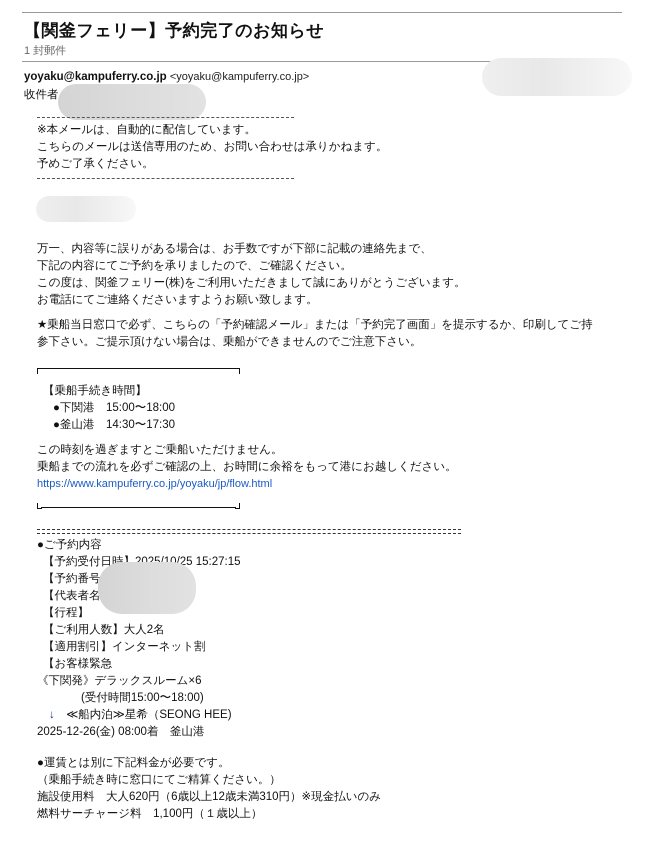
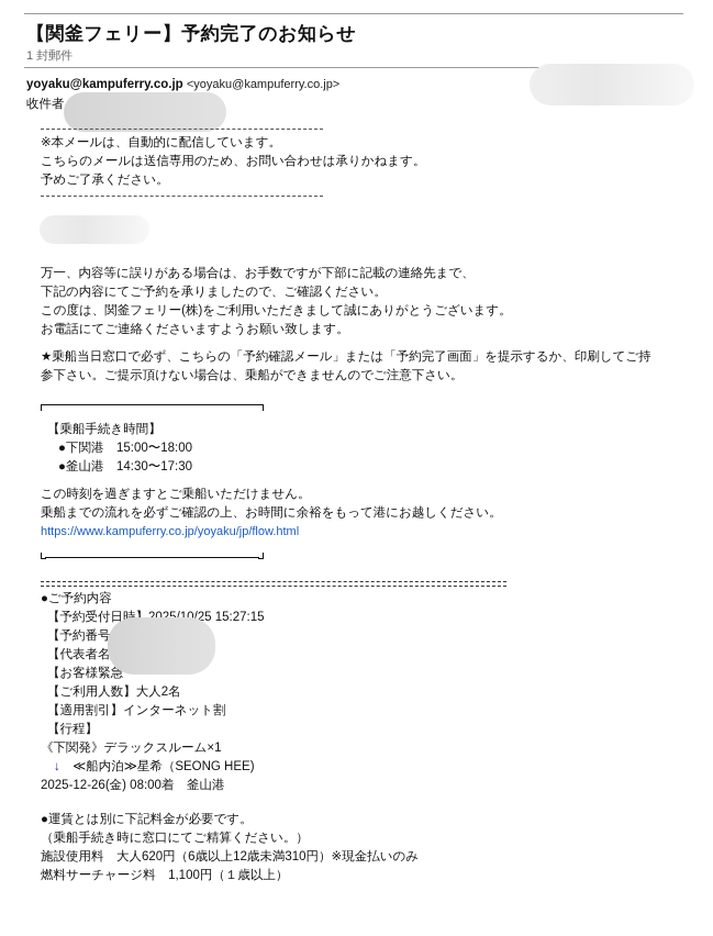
  【関釜フェリー】予約完了のお知らせ
  1 封郵件
  yoyaku@kampuferry.co.jp <yoyaku@kampuferry.co.jp>
  收件者
  ※本メールは、自動的に配信しています。
  こちらのメールは送信専用のため、お問い合わせは承りかねます。
  予めご了承ください。
  万一、内容等に誤りがある場合は、お手数ですが下部に記載の連絡先まで、
  下記の内容にてご予約を承りましたので、ご確認ください。
  この度は、関釜フェリー(株)をご利用いただきまして誠にありがとうございます。
  お電話にてご連絡くださいますようお願い致します。
  ★乗船当日窓口で必ず、こちらの「予約確認メール」または「予約完了画面」を提示するか、印刷してご持参下さい。ご提示頂けない場合は、乗船ができませんのでご注意下さい。
  【乗船手続き時間】
  ●下関港 15:00〜18:00
  ●釜山港 14:30〜17:30
  この時刻を過ぎますとご乗船いただけません。
  乗船までの流れを必ずご確認の上、お時間に余裕をもって港にお越しください。
  https://www.kampuferry.co.jp/yoyaku/jp/flow.html
  ●ご予約内容
  【代表者名
- 【行程】
+ 【お客様緊急
  【ご利用人数】大人2名
  【適用割引】インターネット割
- 【お客様緊急
+ 【行程】
- 《下関発》デラックスルーム×6
+ 《下関発》デラックスルーム×1
- (受付時間15:00〜18:00)
  ↓ ≪船内泊≫星希（SEONG HEE)
  2025-12-26(金) 08:00着 釜山港
  ●運賃とは別に下記料金が必要です。
  （乗船手続き時に窓口にてご精算ください。）
  施設使用料 大人620円（6歳以上12歳未満310円）※現金払いのみ
  燃料サーチャージ料 1,100円（１歳以上）
